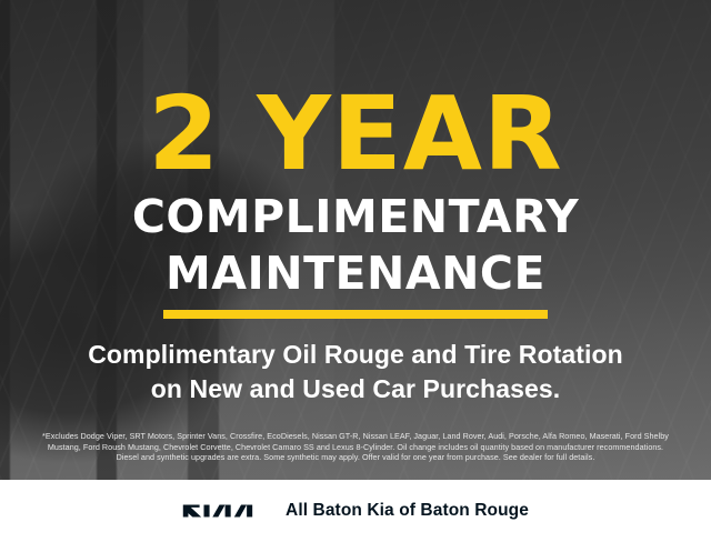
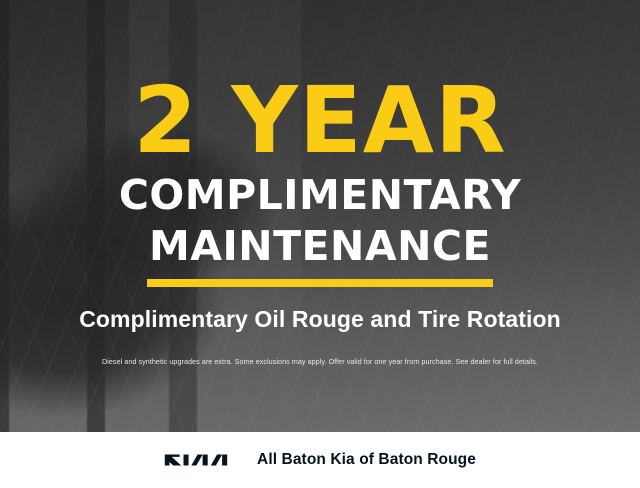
  2 YEAR
  COMPLIMENTARY
  MAINTENANCE
  Complimentary Oil Rouge and Tire Rotation
- on New and Used Car Purchases.
- *Excludes Dodge Viper, SRT Motors, Sprinter Vans, Crossfire, EcoDiesels, Nissan GT-R, Nissan LEAF, Jaguar, Land Rover, Audi, Porsche, Alfa Romeo, Maserati, Ford Shelby
- Mustang, Ford Roush Mustang, Chevrolet Corvette, Chevrolet Camaro SS and Lexus 8-Cylinder. Oil change includes oil quantity based on manufacturer recommendations.
- Diesel and synthetic upgrades are extra. Some synthetic may apply. Offer valid for one year from purchase. See dealer for full details.
+ Diesel and synthetic upgrades are extra. Some exclusions may apply. Offer valid for one year from purchase. See dealer for full details.
  All Baton Kia of Baton Rouge
